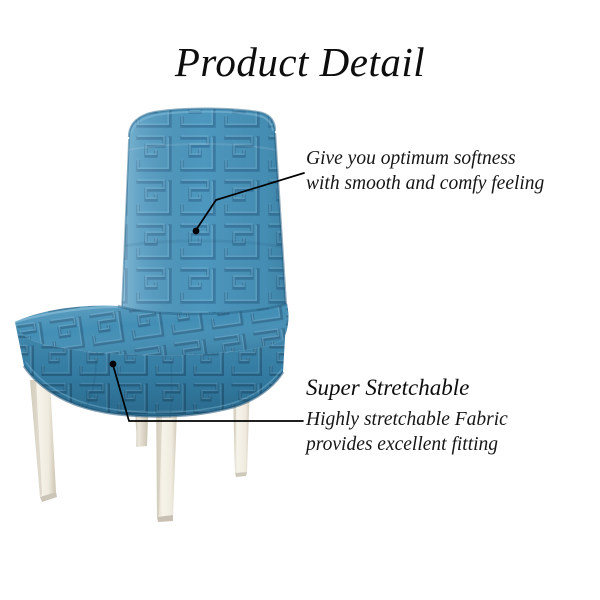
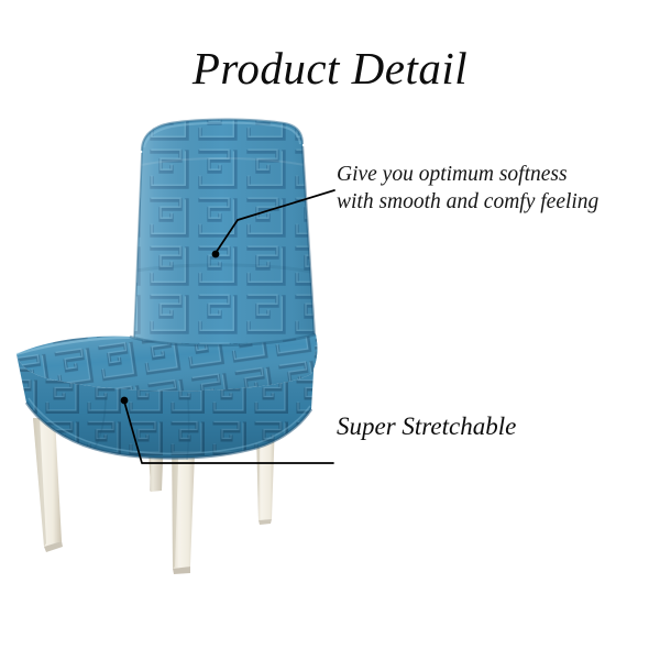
  Product Detail
  Give you optimum softness
  with smooth and comfy feeling
  Super Stretchable
- Highly stretchable Fabric
- provides excellent fitting
